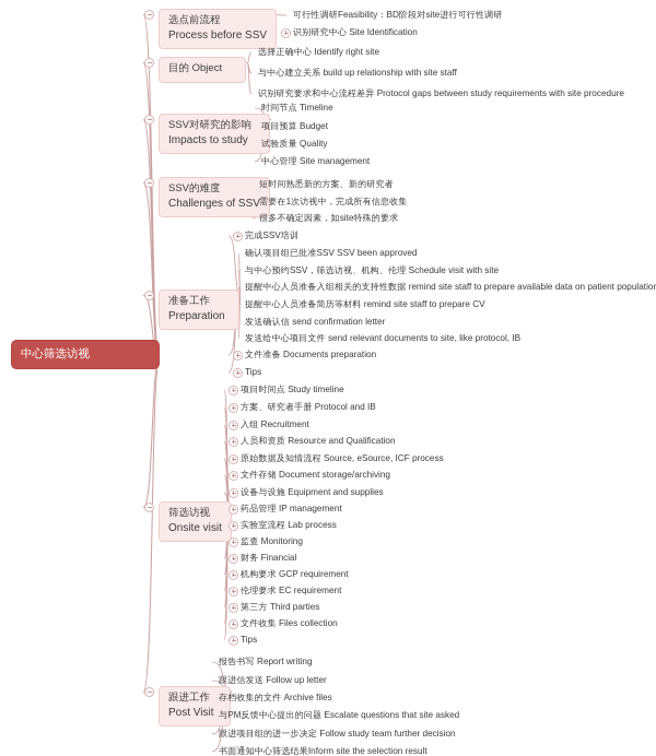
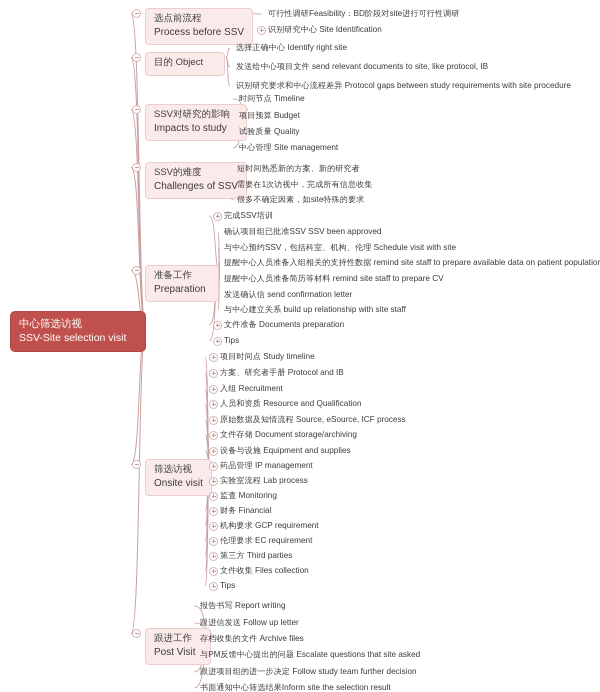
  中心筛选访视
+ SSV-Site selection visit
  选点前流程
  Process before SSV
  可行性调研Feasibility：BD阶段对site进行可行性调研
  识别研究中心 Site Identification
  目的 Object
  选择正确中心 Identify right site
- 与中心建立关系 build up relationship with site staff
+ 发送给中心项目文件 send relevant documents to site, like protocol, IB
  识别研究要求和中心流程差异 Protocol gaps between study requirements with site procedure
  SSV对研究的影响
  Impacts to study
  时间节点 Timeline
  项目预算 Budget
  试验质量 Quality
  中心管理 Site management
  SSV的难度
  Challenges of SSV
  短时间熟悉新的方案、新的研究者
  需要在1次访视中，完成所有信息收集
  很多不确定因素，如site特殊的要求
  准备工作
  Preparation
  完成SSV培训
  确认项目组已批准SSV SSV been approved
- 与中心预约SSV，筛选访视、机构、伦理 Schedule visit with site
+ 与中心预约SSV，包括科室、机构、伦理 Schedule visit with site
  提醒中心人员准备入组相关的支持性数据 remind site staff to prepare available data on patient populatio
  提醒中心人员准备简历等材料 remind site staff to prepare CV
  发送确认信 send confirmation letter
- 发送给中心项目文件 send relevant documents to site, like protocol, IB
+ 与中心建立关系 build up relationship with site staff
  文件准备 Documents preparation
  Tips
  筛选访视
  Onsite visit
  项目时间点 Study timeline
  方案、研究者手册 Protocol and IB
  入组 Recruitment
  人员和资质 Resource and Qualification
  原始数据及知情流程 Source, eSource, ICF process
  文件存储 Document storage/archiving
  设备与设施 Equipment and supplies
  药品管理 IP management
  实验室流程 Lab process
  监查 Monitoring
  财务 Financial
  机构要求 GCP requirement
  伦理要求 EC requirement
  第三方 Third parties
  文件收集 Files collection
  Tips
  跟进工作
  Post Visit
  报告书写 Report writing
  跟进信发送 Follow up letter
  存档收集的文件 Archive files
  与PM反馈中心提出的问题 Escalate questions that site asked
  跟进项目组的进一步决定 Follow study team further decision
  书面通知中心筛选结果Inform site the selection result
